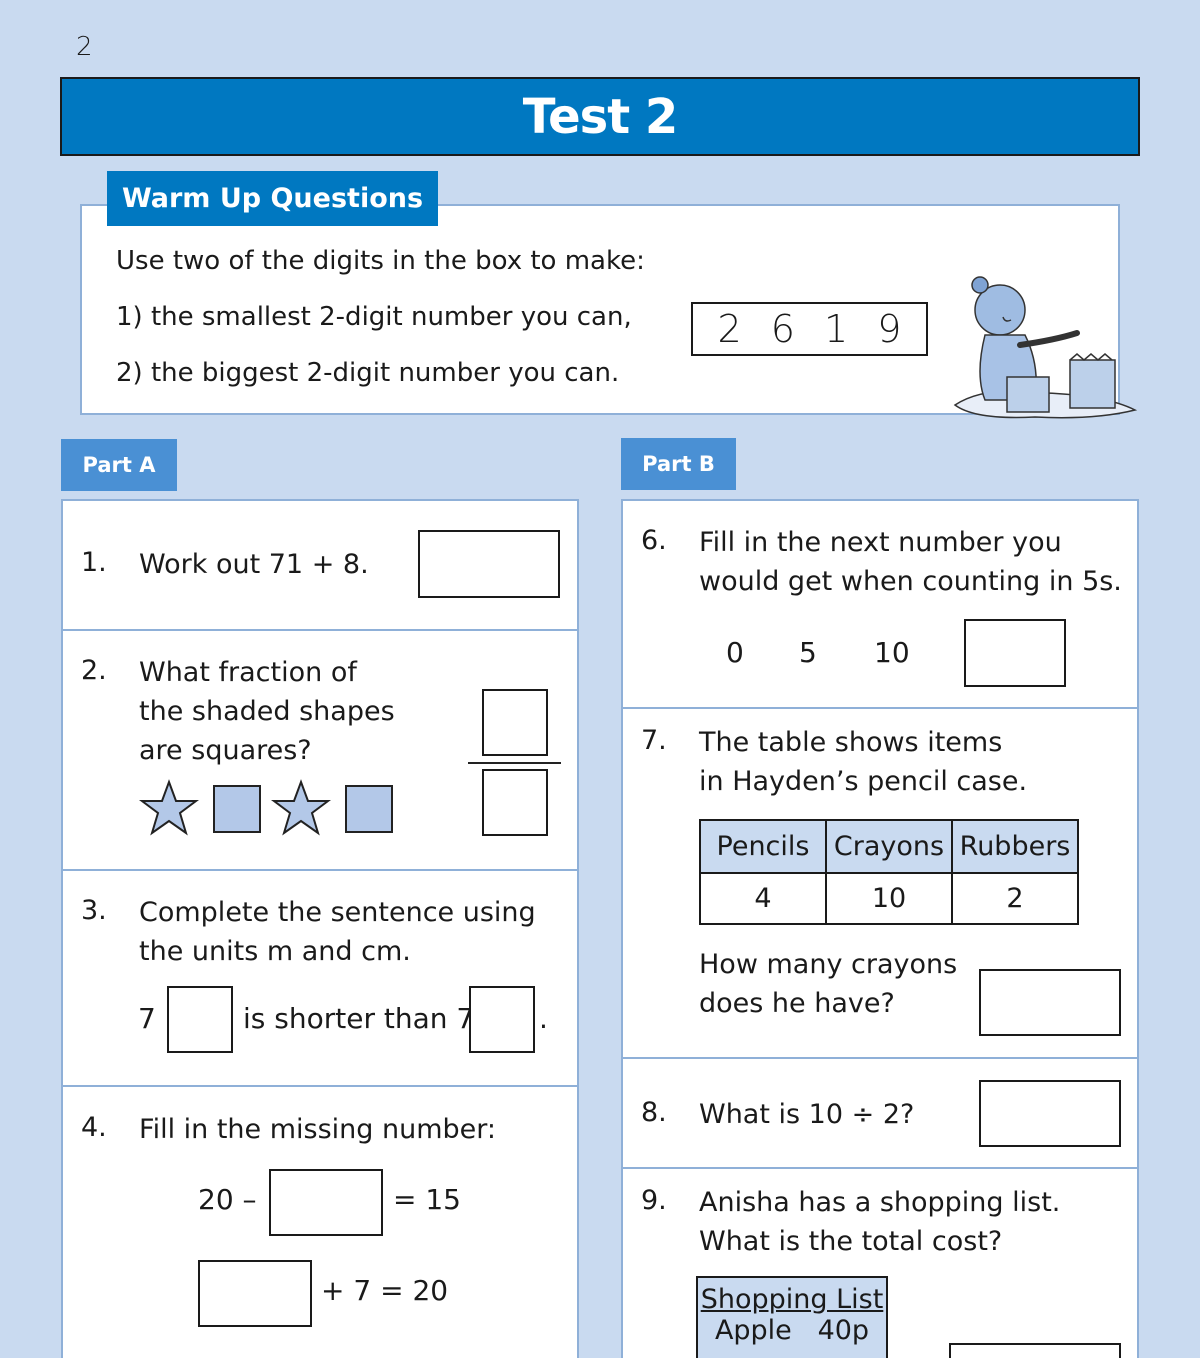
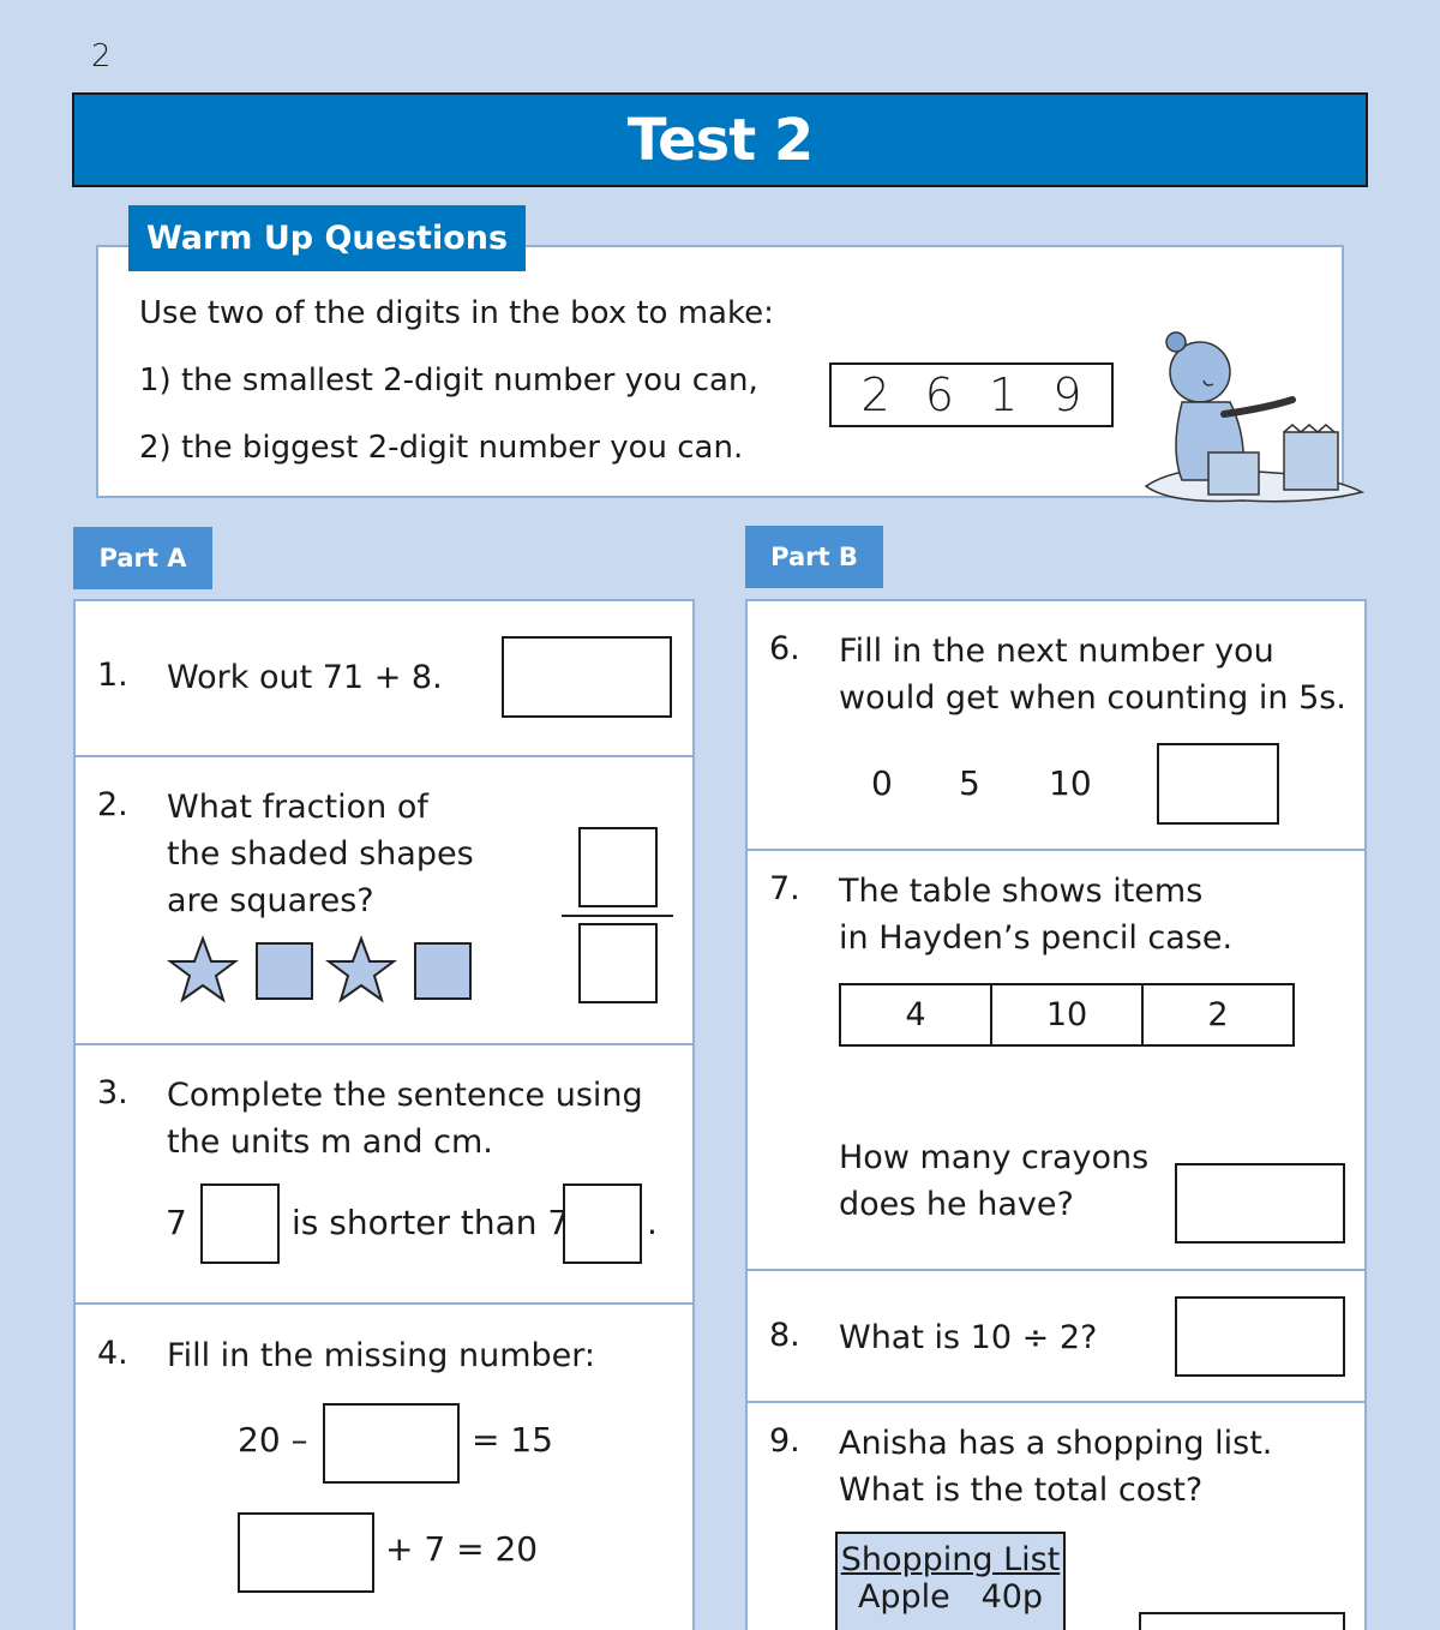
  2
  Test 2
  Warm Up Questions
  Use two of the digits in the box to make:
  1) the smallest 2-digit number you can,
  2) the biggest 2-digit number you can.
  2
  6
  1
  9
  Part A
  1.
  Work out 71 + 8.
  2.
  What fraction of
  the shaded shapes
  are squares?
  3.
  Complete the sentence using
  the units m and cm.
  7
  is shorter than 7
  .
  4.
  Fill in the missing number:
  20 –
  = 15
  + 7 = 20
  Part B
  6.
  Fill in the next number you
  would get when counting in 5s.
  0
  5
  10
  7.
  The table shows items
  in Hayden’s pencil case.
- Pencils	Crayons	Rubbers
  4	10	2
  How many crayons
  does he have?
  8.
  What is 10 ÷ 2?
  9.
  Anisha has a shopping list.
  What is the total cost?
  Shopping List
  Apple 40p
